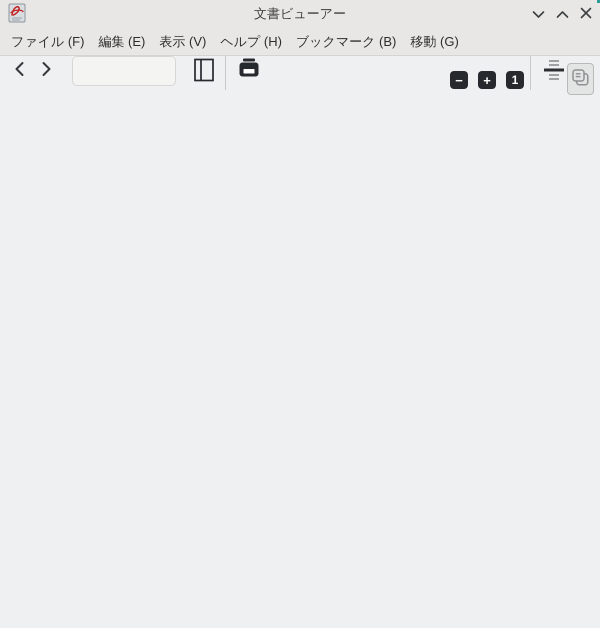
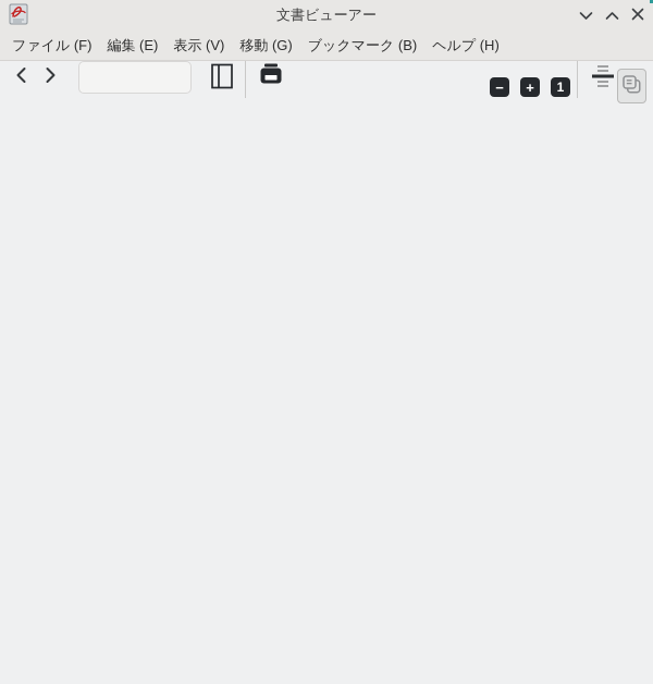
  文書ビューアー
  ファイル (F)
  編集 (E)
  表示 (V)
- ヘルプ (H)
+ 移動 (G)
  ブックマーク (B)
- 移動 (G)
+ ヘルプ (H)
  −
  +
  1
